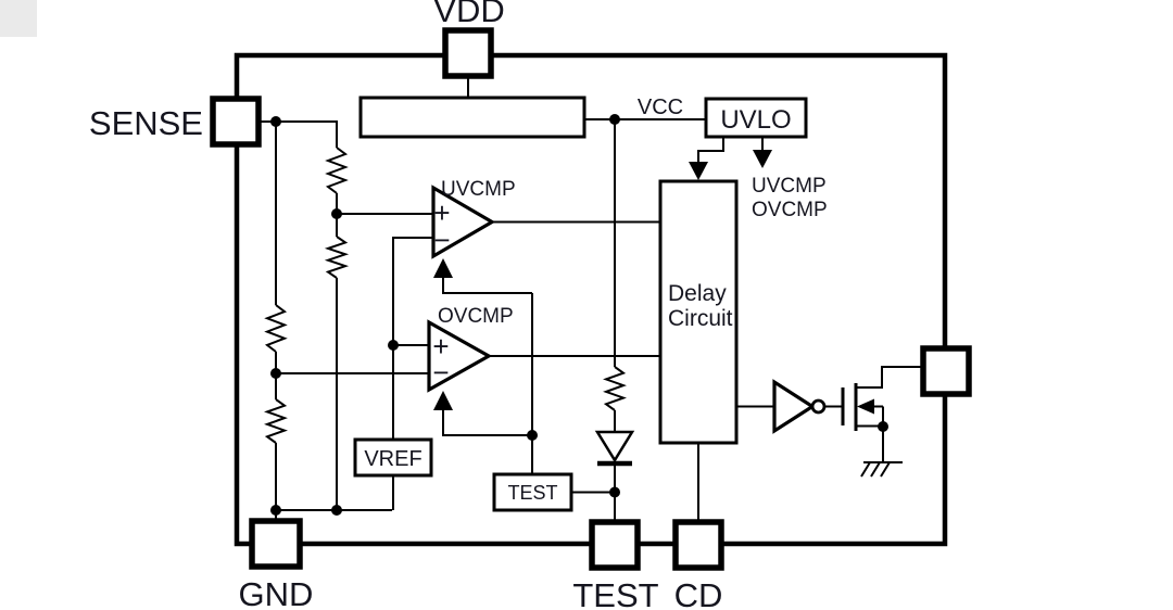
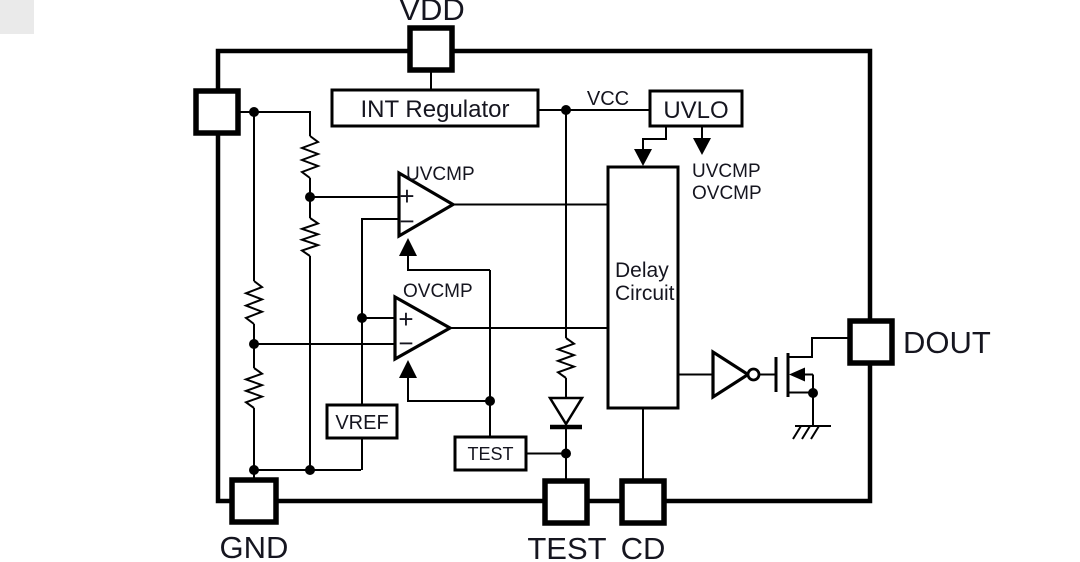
  VDD
- SENSE
  GND
  TEST
  CD
+ DOUT
+ INT Regulator
  UVLO
  Delay
  Circuit
  VREF
  TEST
  VCC
  UVCMP
  OVCMP
  UVCMP
  OVCMP
  +
  −
  +
  −
